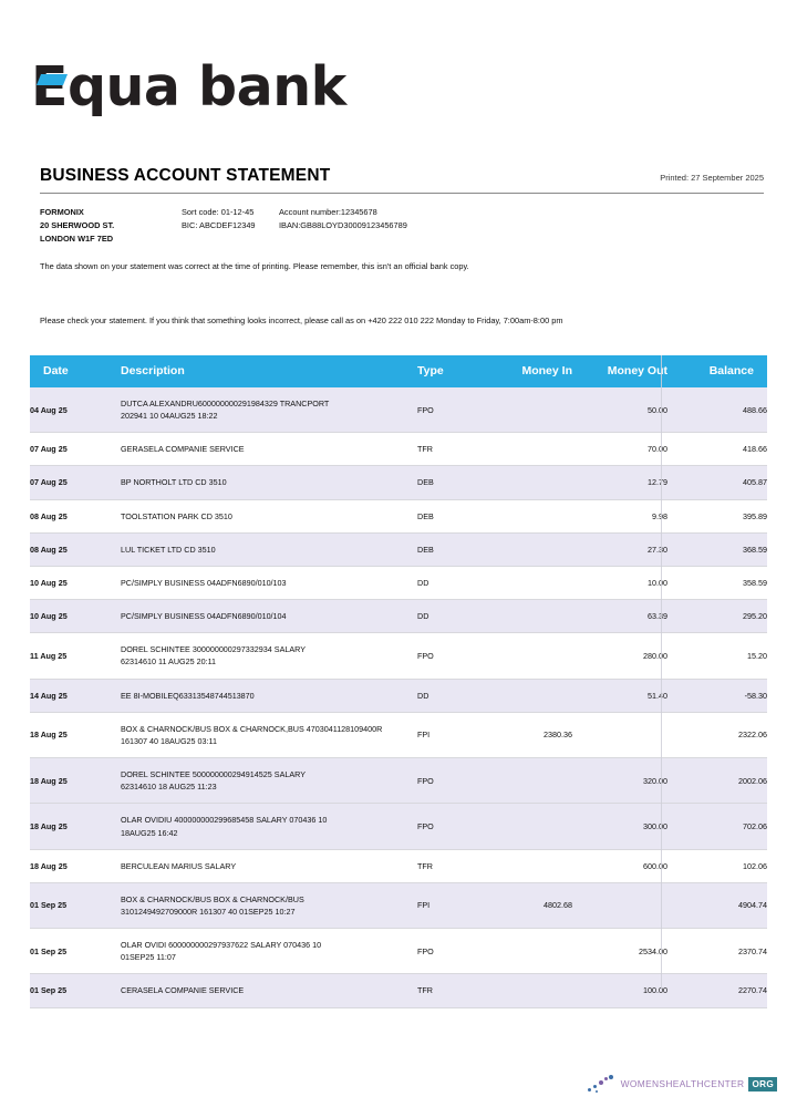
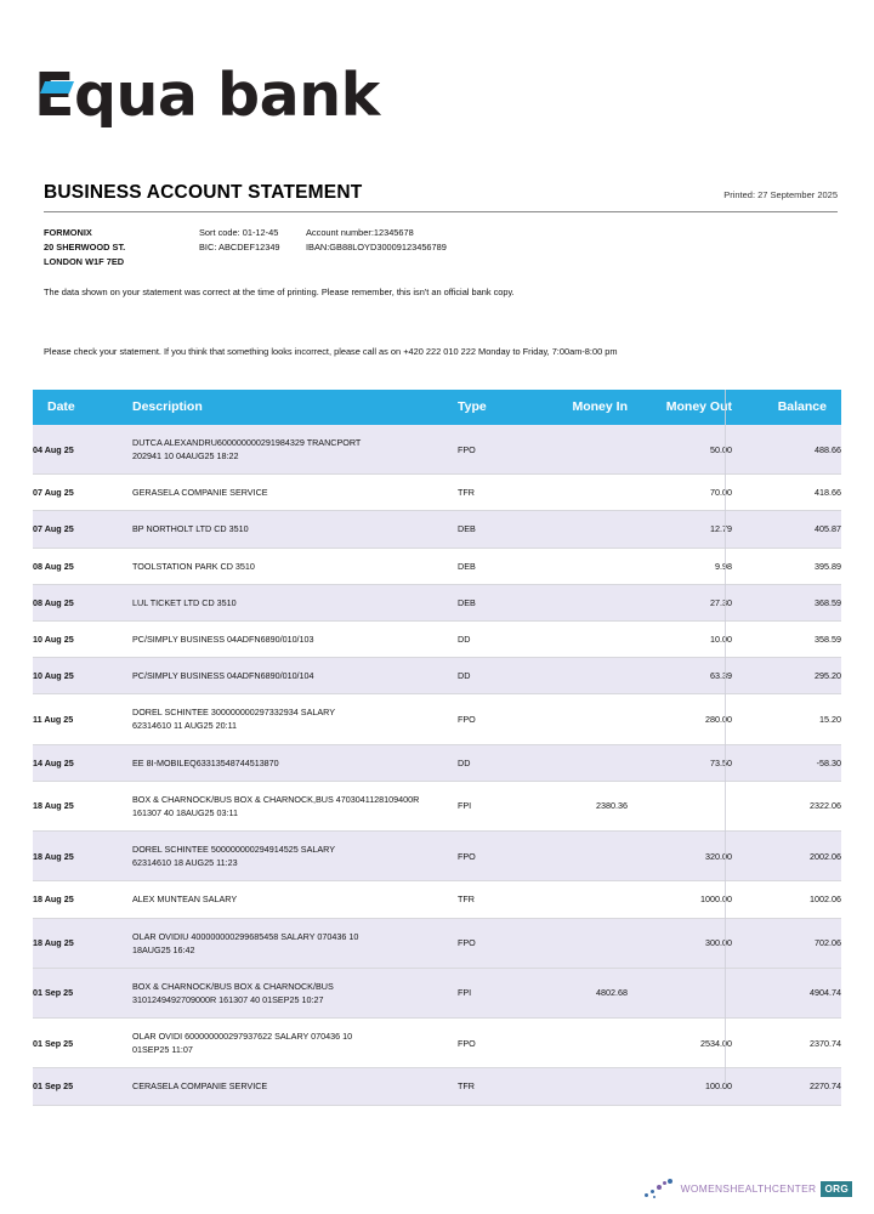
  Equa bank
  BUSINESS ACCOUNT STATEMENT
  Printed: 27 September 2025
  FORMONIX
  20 SHERWOOD ST.
  LONDON W1F 7ED
  Sort code: 01-12-45
  Account number:12345678
  BIC: ABCDEF12349
  IBAN:GB88LOYD30009123456789
  The data shown on your statement was correct at the time of printing. Please remember, this isn't an official bank copy.
  Please check your statement. If you think that something looks incorrect, please call as on +420 222 010 222 Monday to Friday, 7:00am-8:00 pm
  Date	Description	Type	Money In	Money Out	Balance
  04 Aug 25	DUTCA ALEXANDRU600000000291984329 TRANCPORT202941 10 04AUG25 18:22	FPO		50.00	488.66
  07 Aug 25	GERASELA COMPANIE SERVICE	TFR		70.00	418.66
  07 Aug 25	BP NORTHOLT LTD CD 3510	DEB		12.79	405.87
  08 Aug 25	TOOLSTATION PARK CD 3510	DEB		9.98	395.89
  08 Aug 25	LUL TICKET LTD CD 3510	DEB		27.30	368.59
  10 Aug 25	PC/SIMPLY BUSINESS 04ADFN6890/010/103	DD		10.00	358.59
  10 Aug 25	PC/SIMPLY BUSINESS 04ADFN6890/010/104	DD		63.39	295.20
  11 Aug 25	DOREL SCHINTEE 300000000297332934 SALARY62314610 11 AUG25 20:11	FPO		280.00	15.20
- 14 Aug 25	EE 8I-MOBILEQ63313548744513870	DD		51.40	-58.30
+ 14 Aug 25	EE 8I-MOBILEQ63313548744513870	DD		73.50	-58.30
  18 Aug 25	BOX & CHARNOCK/BUS BOX & CHARNOCK,BUS 4703041128109400R161307 40 18AUG25 03:11	FPI	2380.36		2322.06
  18 Aug 25	DOREL SCHINTEE 500000000294914525 SALARY62314610 18 AUG25 11:23	FPO		320.00	2002.06
+ 18 Aug 25	ALEX MUNTEAN SALARY	TFR		1000.00	1002.06
  18 Aug 25	OLAR OVIDIU 400000000299685458 SALARY 070436 1018AUG25 16:42	FPO		300.00	702.06
- 18 Aug 25	BERCULEAN MARIUS SALARY	TFR		600.00	102.06
  01 Sep 25	BOX & CHARNOCK/BUS BOX & CHARNOCK/BUS3101249492709000R 161307 40 01SEP25 10:27	FPI	4802.68		4904.74
  01 Sep 25	OLAR OVIDI 600000000297937622 SALARY 070436 1001SEP25 11:07	FPO		2534.00	2370.74
  01 Sep 25	CERASELA COMPANIE SERVICE	TFR		100.00	2270.74
  WOMENSHEALTHCENTER
  ORG
